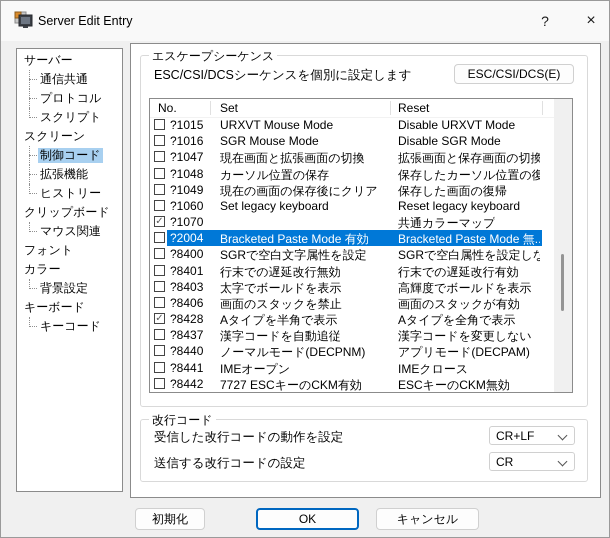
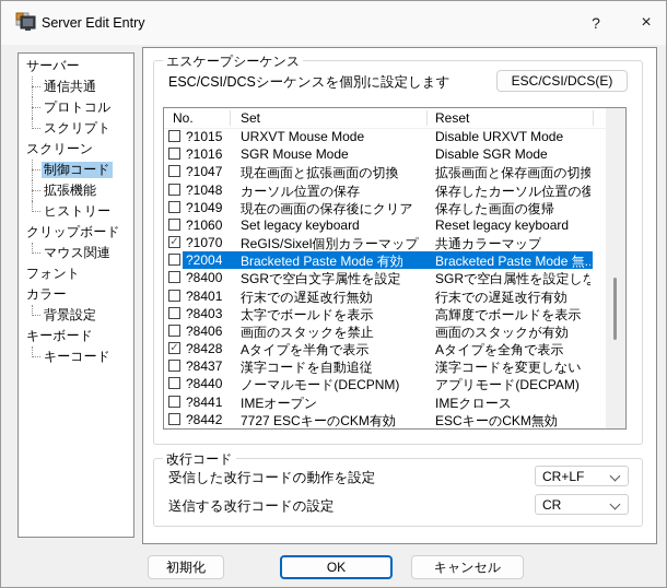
  Server Edit Entry
  ?
  ×
  サーバー
  通信共通
  プロトコル
  スクリプト
  スクリーン
  制御コード
  拡張機能
  ヒストリー
  クリップボード
  マウス関連
  フォント
  カラー
  背景設定
  キーボード
  キーコード
  エスケープシーケンス
  ESC/CSI/DCSシーケンスを個別に設定します
  ESC/CSI/DCS(E)
  No.
  Set
  Reset
  ?1015
  URXVT Mouse Mode
  Disable URXVT Mode
  ?1016
  SGR Mouse Mode
  Disable SGR Mode
  ?1047
  現在画面と拡張画面の切換
  拡張画面と保存画面の切換
  ?1048
  カーソル位置の保存
  保存したカーソル位置の復
  ?1049
  現在の画面の保存後にクリア
  保存した画面の復帰
  ?1060
  Set legacy keyboard
  Reset legacy keyboard
  ✓
  ?1070
+ ReGIS/Sixel個別カラーマップ
  共通カラーマップ
  ?2004
  Bracketed Paste Mode 有効
  Bracketed Paste Mode 無..
  ?8400
  SGRで空白文字属性を設定
  SGRで空白属性を設定しな
  ?8401
  行末での遅延改行無効
  行末での遅延改行有効
  ?8403
  太字でボールドを表示
  高輝度でボールドを表示
  ?8406
  画面のスタックを禁止
  画面のスタックが有効
  ✓
  ?8428
  Aタイプを半角で表示
  Aタイプを全角で表示
  ?8437
  漢字コードを自動追従
  漢字コードを変更しない
  ?8440
  ノーマルモード(DECPNM)
  アプリモード(DECPAM)
  ?8441
  IMEオープン
  IMEクロース
  ?8442
  7727 ESCキーのCKM有効
  ESCキーのCKM無効
  改行コード
  受信した改行コードの動作を設定
  CR+LF
  送信する改行コードの設定
  CR
  初期化
  OK
  キャンセル
